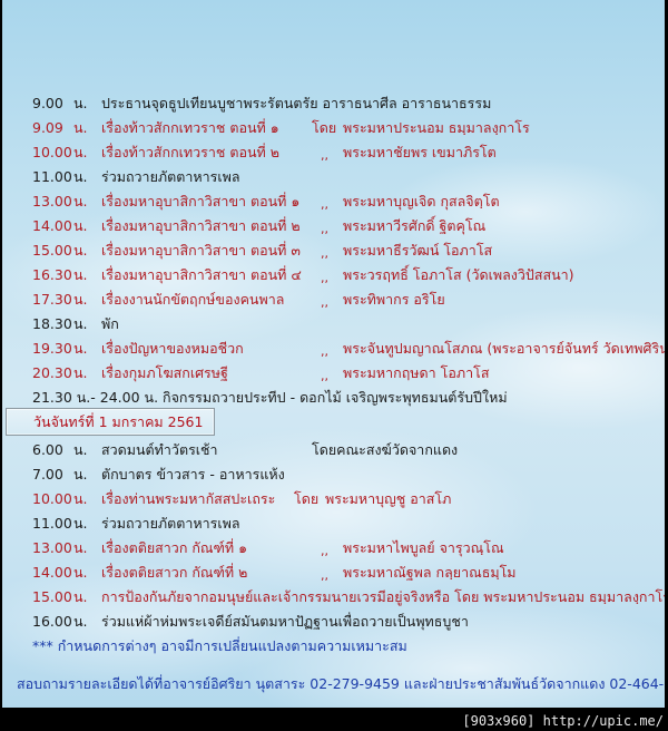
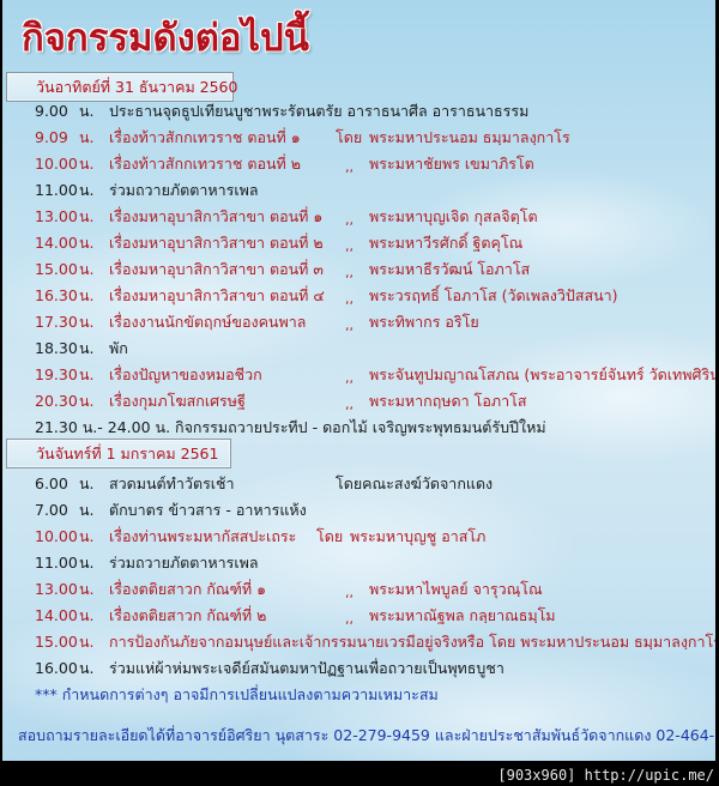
+ กิจกรรมดังต่อไปนี้
+ วันอาทิตย์ที่ 31 ธันวาคม 2560
  9.00
  น.
  ประธานจุดธูปเทียนบูชาพระรัตนตรัย อาราธนาศีล อาราธนาธรรม
  9.09
  น.
  เรื่องท้าวสักกเทวราช ตอนที่ ๑
  โดย
  พระมหาประนอม ธมฺมาลงฺกาโร
  10.00
  น.
  เรื่องท้าวสักกเทวราช ตอนที่ ๒
  ,,
  พระมหาชัยพร เขมาภิรโต
  11.00
  น.
  ร่วมถวายภัตตาหารเพล
  13.00
  น.
  เรื่องมหาอุบาสิกาวิสาขา ตอนที่ ๑
  ,,
  พระมหาบุญเจิด กุสลจิตฺโต
  14.00
  น.
  เรื่องมหาอุบาสิกาวิสาขา ตอนที่ ๒
  ,,
  พระมหาวีรศักดิ์ ฐิตคุโณ
  15.00
  น.
  เรื่องมหาอุบาสิกาวิสาขา ตอนที่ ๓
  ,,
  พระมหาธีรวัฒน์ โอภาโส
  16.30
  น.
  เรื่องมหาอุบาสิกาวิสาขา ตอนที่ ๔
  ,,
  พระวรฤทธิ์ โอภาโส (วัดเพลงวิปัสสนา)
  17.30
  น.
  เรื่องงานนักขัตฤกษ์ของคนพาล
  ,,
  พระทิพากร อริโย
  18.30
  น.
  พัก
  19.30
  น.
  เรื่องปัญหาของหมอชีวก
  ,,
  พระจันทูปมญาณโสภณ (พระอาจารย์จันทร์ วัดเทพศิริน
  20.30
  น.
  เรื่องกุมภโฆสกเศรษฐี
  ,,
  พระมหากฤษดา โอภาโส
  21.30 น.- 24.00 น. กิจกรรมถวายประทีป - ดอกไม้ เจริญพระพุทธมนต์รับปีใหม่
  วันจันทร์ที่ 1 มกราคม 2561
  6.00
  น.
  สวดมนต์ทำวัตรเช้า
  โดยคณะสงฆ์วัดจากแดง
  7.00
  น.
  ตักบาตร ข้าวสาร - อาหารแห้ง
  10.00
  น.
  เรื่องท่านพระมหากัสสปะเถระ
  โดย
  พระมหาบุญชู อาสโภ
  11.00
  น.
  ร่วมถวายภัตตาหารเพล
  13.00
  น.
  เรื่องตติยสาวก กัณฑ์ที่ ๑
  ,,
  พระมหาไพบูลย์ จารุวณฺโณ
  14.00
  น.
  เรื่องตติยสาวก กัณฑ์ที่ ๒
  ,,
  พระมหาณัฐพล กลฺยาณธมฺโม
  15.00
  น.
  การป้องกันภัยจากอมนุษย์และเจ้ากรรมนายเวรมีอยู่จริงหรือ โดย พระมหาประนอม ธมฺมาลงฺกาโ
  16.00
  น.
  ร่วมแห่ผ้าห่มพระเจดีย์สมันตมหาปัฏฐานเพื่อถวายเป็นพุทธบูชา
  *** กำหนดการต่างๆ อาจมีการเปลี่ยนแปลงตามความเหมาะสม
  สอบถามรายละเอียดได้ที่อาจารย์อิศริยา นุตสาระ 02-279-9459 และฝ่ายประชาสัมพันธ์วัดจากแดง 02-464-
  [903x960] http://upic.me/
